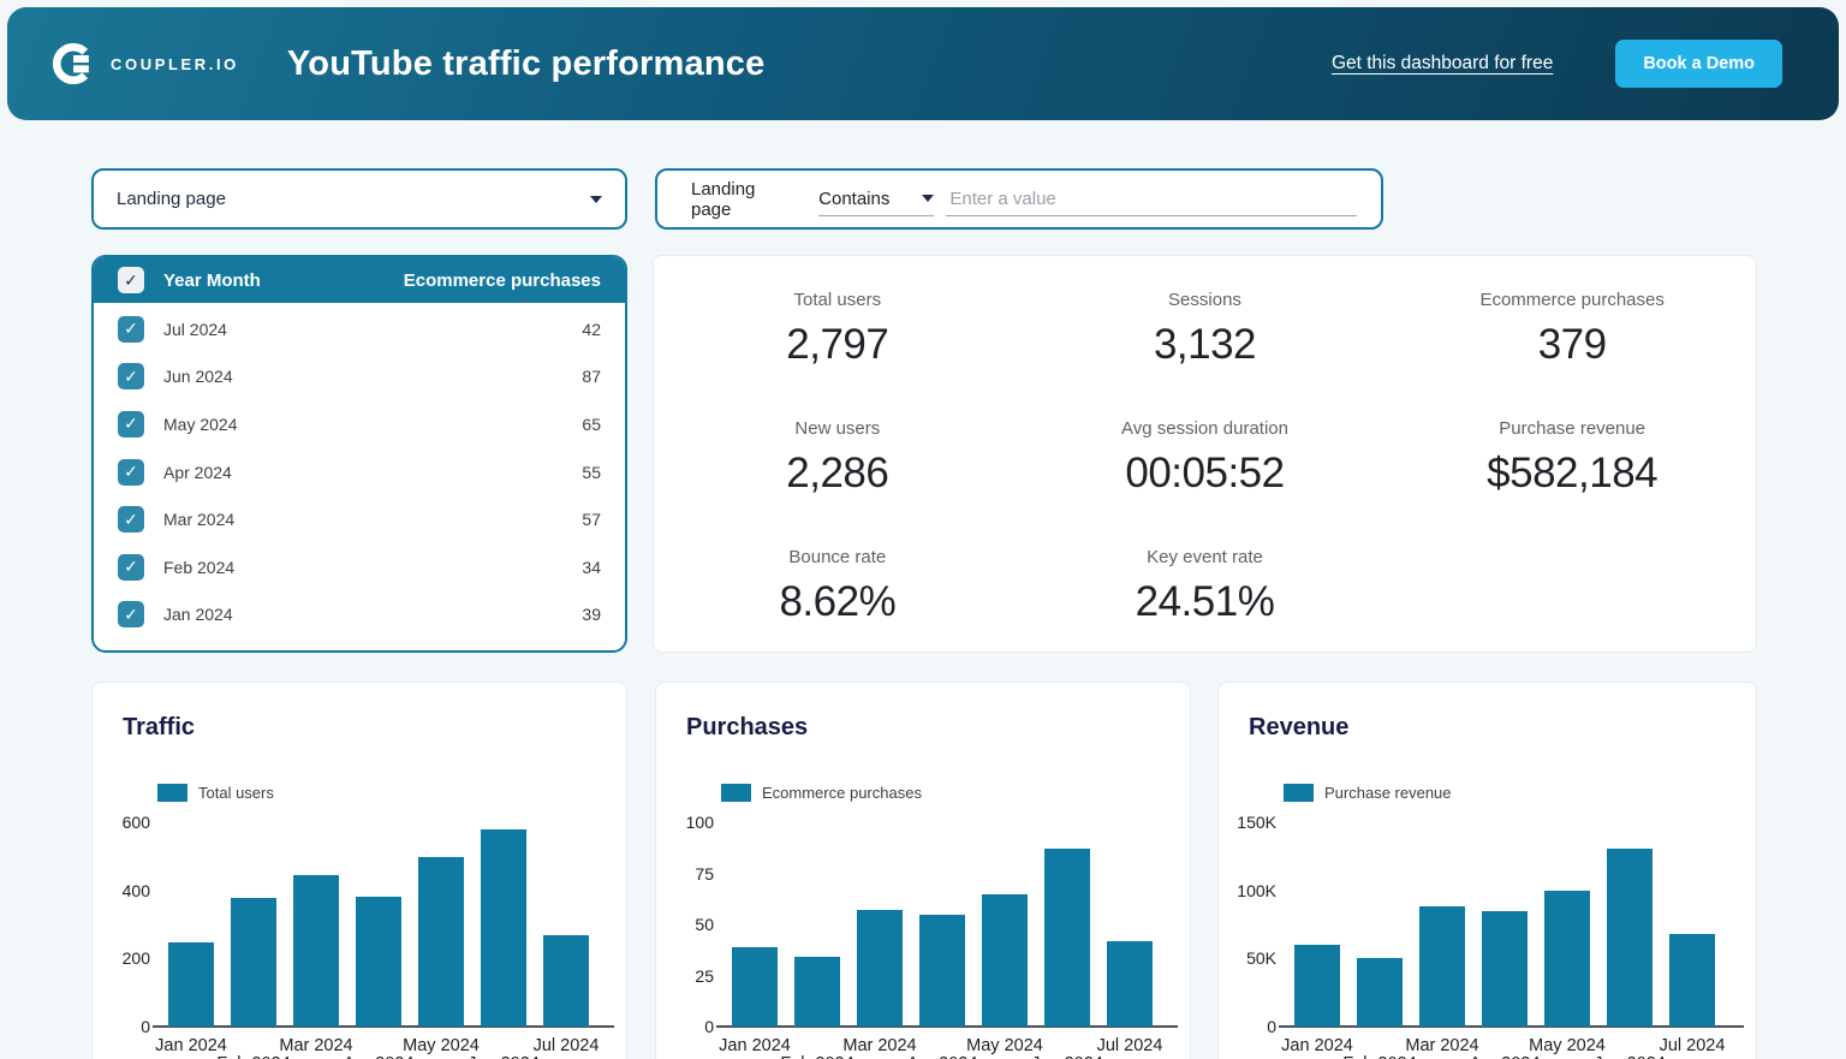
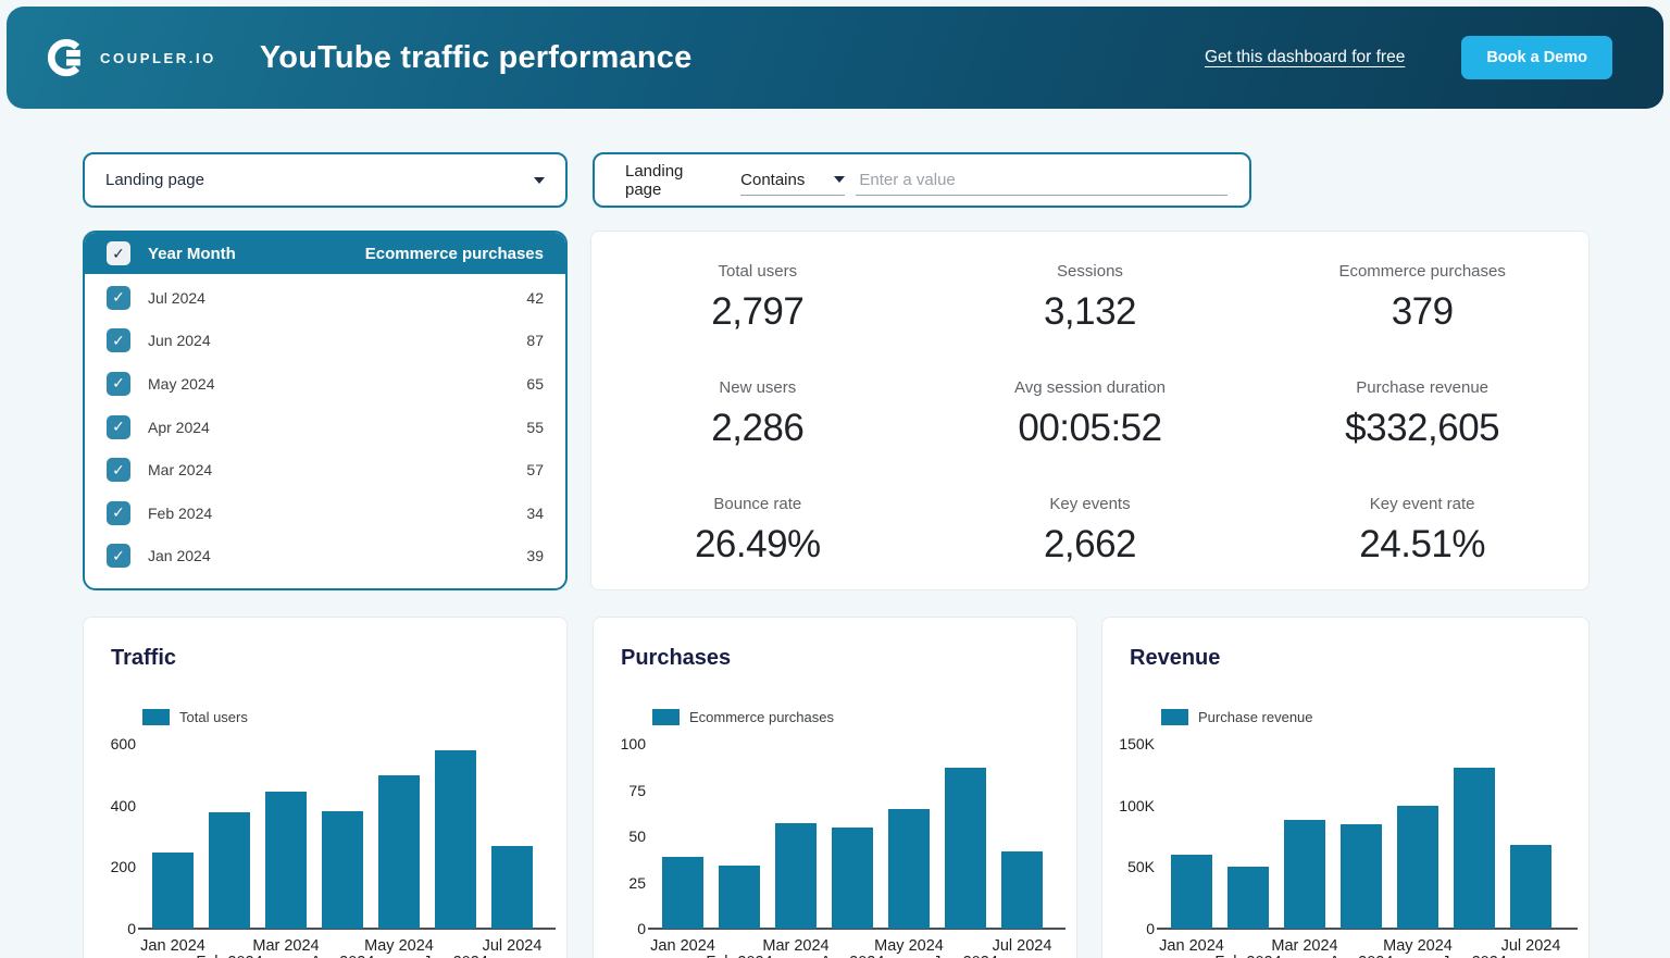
  COUPLER.IO
  YouTube traffic performance
  Get this dashboard for free
  Book a Demo
  Landing page
  Landing page
  Contains
  Enter a value
  ✓
  Year Month
  Ecommerce purchases
  ✓
  Jul 2024
  42
  ✓
  Jun 2024
  87
  ✓
  May 2024
  65
  ✓
  Apr 2024
  55
  ✓
  Mar 2024
  57
  ✓
  Feb 2024
  34
  ✓
  Jan 2024
  39
  Total users
  2,797
  Sessions
  3,132
  Ecommerce purchases
  379
  New users
  2,286
  Avg session duration
  00:05:52
  Purchase revenue
- $582,184
+ $332,605
  Bounce rate
- 8.62%
+ 26.49%
+ Key events
+ 2,662
  Key event rate
  24.51%
  Traffic
  Total users
  0
  200
  400
  600
  Jan 2024
  Mar 2024
  May 2024
  Jul 2024
  Purchases
  Ecommerce purchases
  0
  25
  50
  75
  100
  Jan 2024
  Mar 2024
  May 2024
  Jul 2024
  Revenue
  Purchase revenue
  0
  50K
  100K
  150K
  Jan 2024
  Mar 2024
  May 2024
  Jul 2024
